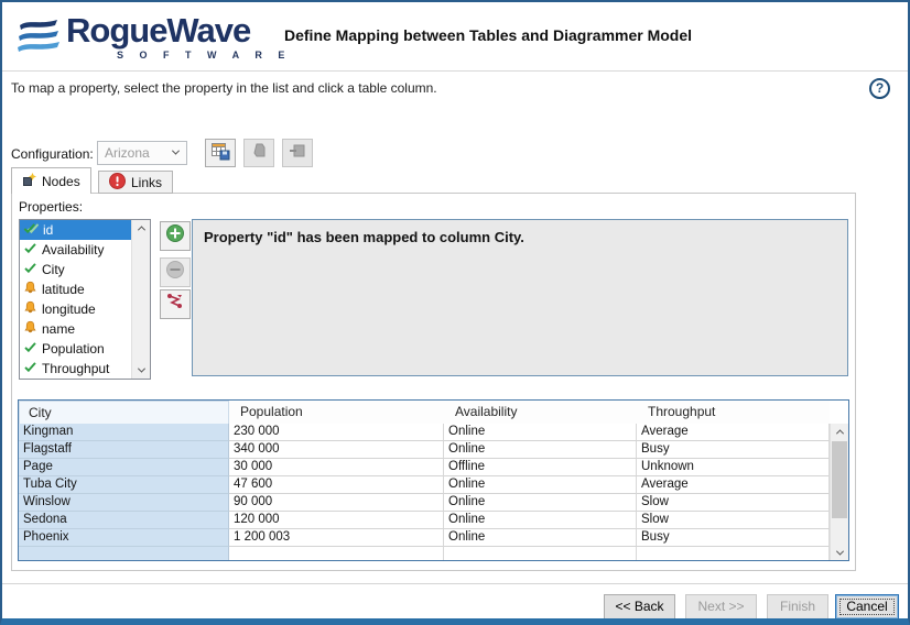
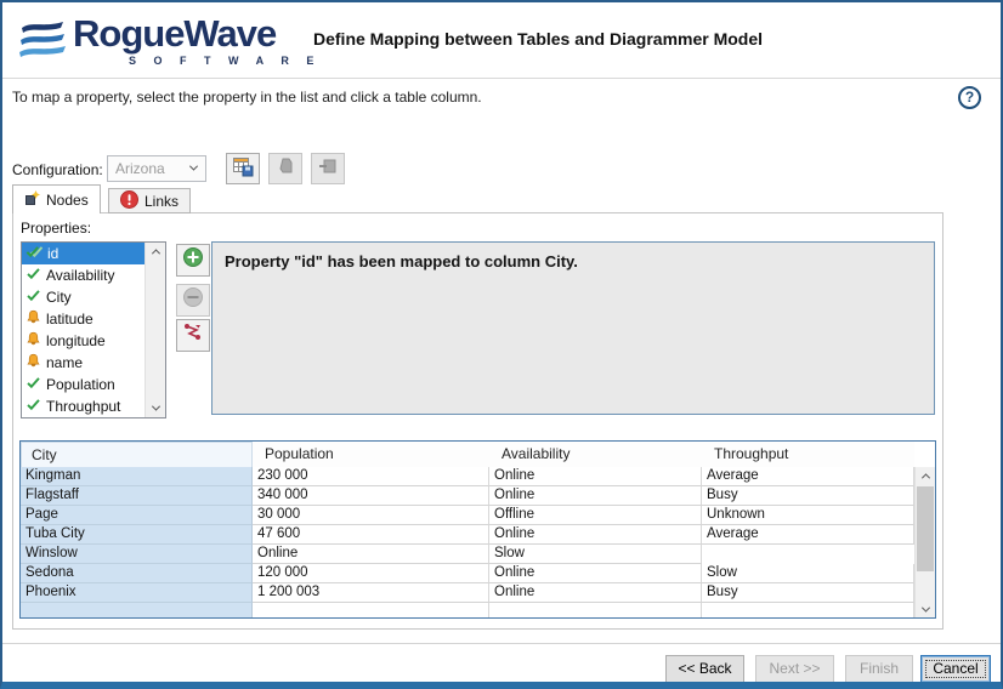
  RogueWave
  S O F T W A R E
  Define Mapping between Tables and Diagrammer Model
  To map a property, select the property in the list and click a table column.
  ?
  Configuration:
  Arizona
  Nodes
  Links
  Properties:
  id
  Availability
  City
  latitude
  longitude
  name
  Population
  Throughput
  Property "id" has been mapped to column City.
  City
  Population
  Availability
  Throughput
  Kingman
  230 000
  Online
  Average
  Flagstaff
  340 000
  Online
  Busy
  Page
  30 000
  Offline
  Unknown
  Tuba City
  47 600
  Online
  Average
  Winslow
- 90 000
  Online
  Slow
  Sedona
  120 000
  Online
  Slow
  Phoenix
  1 200 003
  Online
  Busy
  << Back
  Next >>
  Finish
  Cancel
